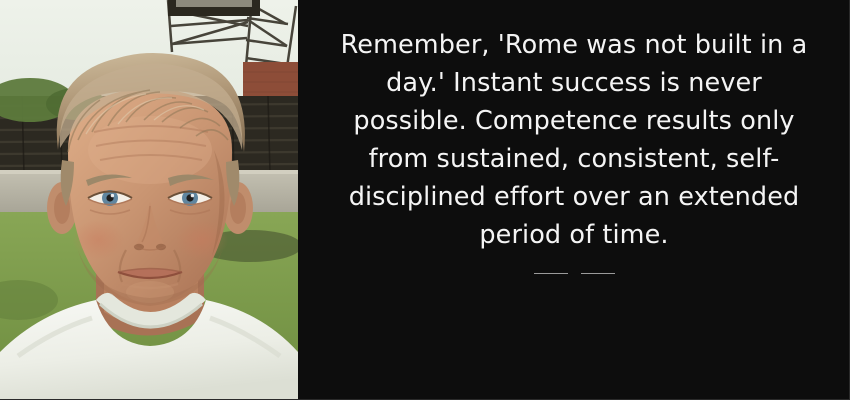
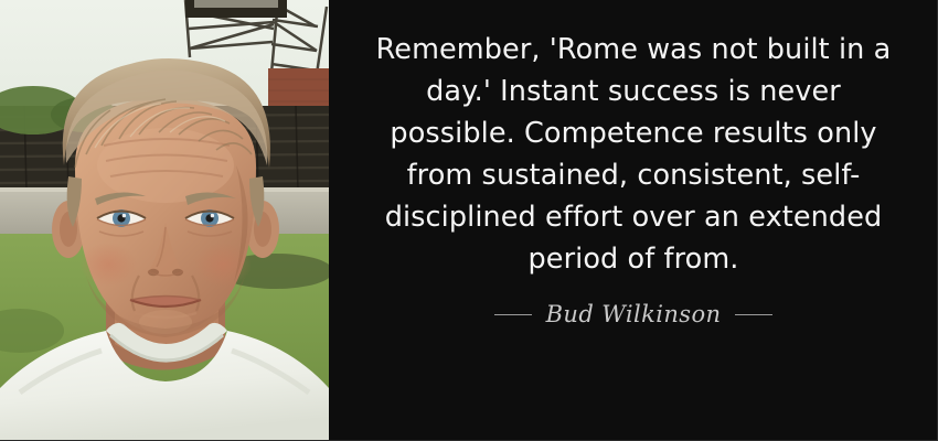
- Remember, 'Rome was not built in a day.' Instant success is never possible. Competence results only from sustained, consistent, self-disciplined effort over an extended period of time.
+ Remember, 'Rome was not built in a day.' Instant success is never possible. Competence results only from sustained, consistent, self-disciplined effort over an extended period of from.
+ Bud Wilkinson
